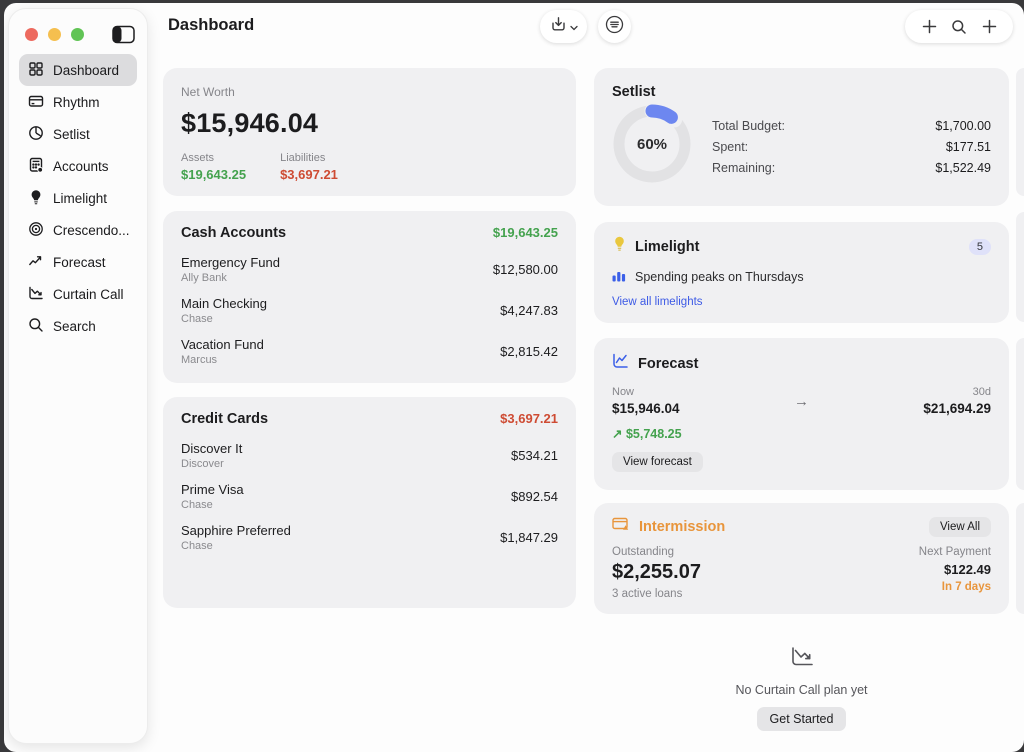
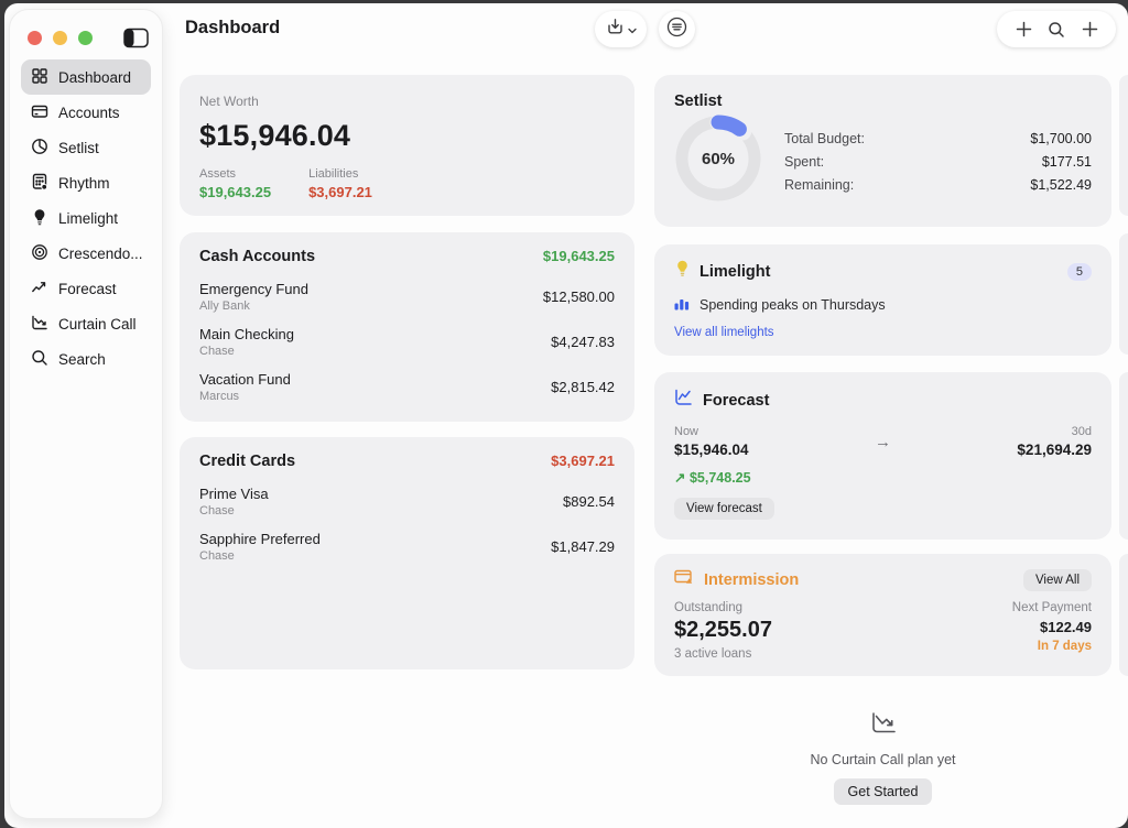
  Dashboard
- Rhythm
+ Accounts
  Setlist
- Accounts
+ Rhythm
  Limelight
  Crescendo...
  Forecast
  Curtain Call
  Search
  Dashboard
  Net Worth
  $15,946.04
  Assets
  $19,643.25
  Liabilities
  $3,697.21
  Cash Accounts
  $19,643.25
  Emergency Fund
  Ally Bank
  $12,580.00
  Main Checking
  Chase
  $4,247.83
  Vacation Fund
  Marcus
  $2,815.42
  Credit Cards
  $3,697.21
- Discover It
- Discover
- $534.21
  Prime Visa
  Chase
  $892.54
  Sapphire Preferred
  Chase
  $1,847.29
  Setlist
  60%
  Total Budget:
  $1,700.00
  Spent:
  $177.51
  Remaining:
  $1,522.49
  Limelight
  5
  Spending peaks on Thursdays
  View all limelights
  Forecast
  Now
  $15,946.04
  →
  30d
  $21,694.29
  ↗ $5,748.25
  View forecast
  Intermission
  View All
  Outstanding
  $2,255.07
  3 active loans
  Next Payment
  $122.49
  In 7 days
  No Curtain Call plan yet
  Get Started
